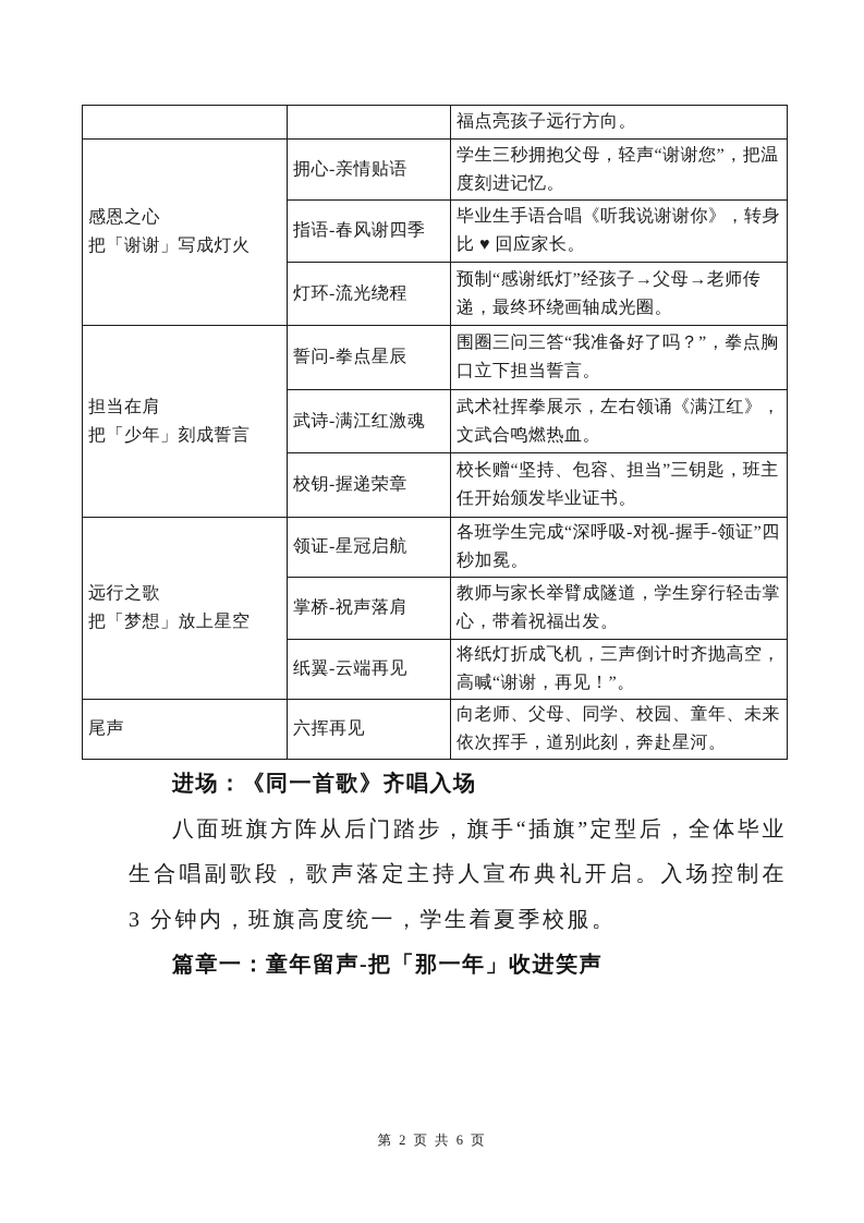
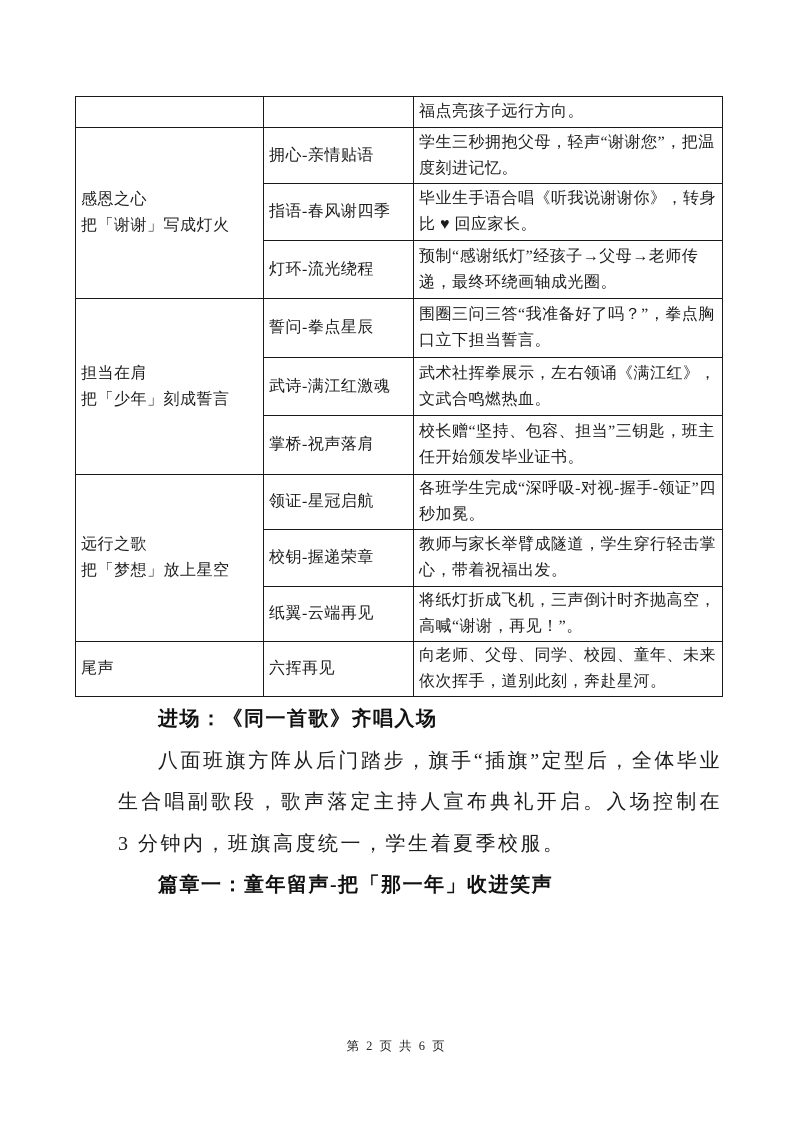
  		福点亮孩子远行方向。
  感恩之心 把「谢谢」写成灯火	拥心-亲情贴语	学生三秒拥抱父母，轻声“谢谢您”，把温度刻进记忆。
  指语-春风谢四季	毕业生手语合唱《听我说谢谢你》，转身比 ♥ 回应家长。
  灯环-流光绕程	预制“感谢纸灯”经孩子→父母→老师传递，最终环绕画轴成光圈。
  担当在肩 把「少年」刻成誓言	誓问-拳点星辰	围圈三问三答“我准备好了吗？”，拳点胸口立下担当誓言。
  武诗-满江红激魂	武术社挥拳展示，左右领诵《满江红》，文武合鸣燃热血。
- 校钥-握递荣章	校长赠“坚持、包容、担当”三钥匙，班主任开始颁发毕业证书。
+ 掌桥-祝声落肩	校长赠“坚持、包容、担当”三钥匙，班主任开始颁发毕业证书。
  远行之歌 把「梦想」放上星空	领证-星冠启航	各班学生完成“深呼吸-对视-握手-领证”四秒加冕。
- 掌桥-祝声落肩	教师与家长举臂成隧道，学生穿行轻击掌心，带着祝福出发。
+ 校钥-握递荣章	教师与家长举臂成隧道，学生穿行轻击掌心，带着祝福出发。
  纸翼-云端再见	将纸灯折成飞机，三声倒计时齐抛高空，高喊“谢谢，再见！”。
  尾声	六挥再见	向老师、父母、同学、校园、童年、未来依次挥手，道别此刻，奔赴星河。
  进场：《同一首歌》齐唱入场
  八面班旗方阵从后门踏步，旗手“插旗”定型后，全体毕业生合唱副歌段，歌声落定主持人宣布典礼开启。入场控制在 3 分钟内，班旗高度统一，学生着夏季校服。
  篇章一：童年留声-把「那一年」收进笑声
  第 2 页 共 6 页
